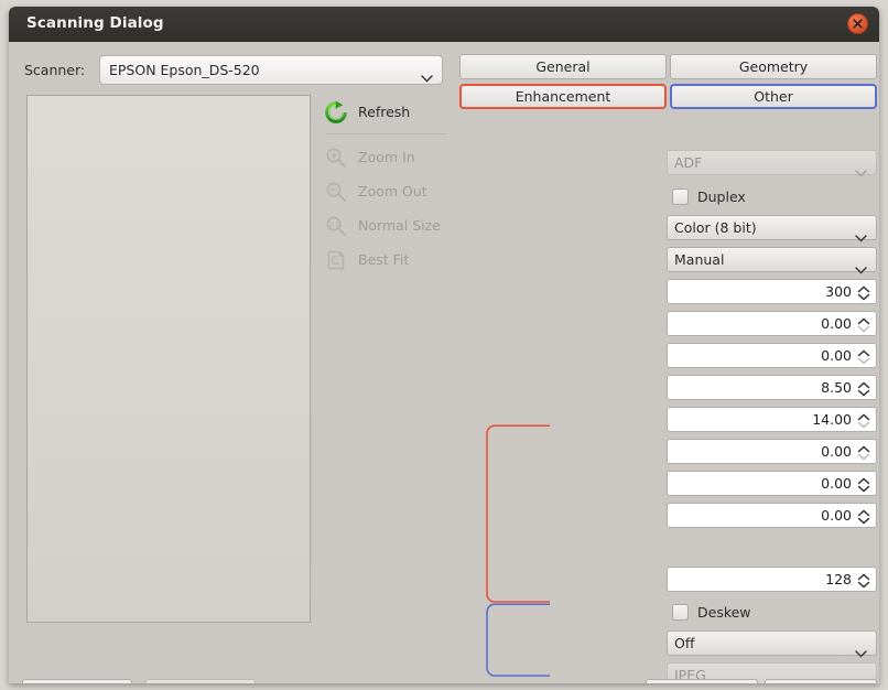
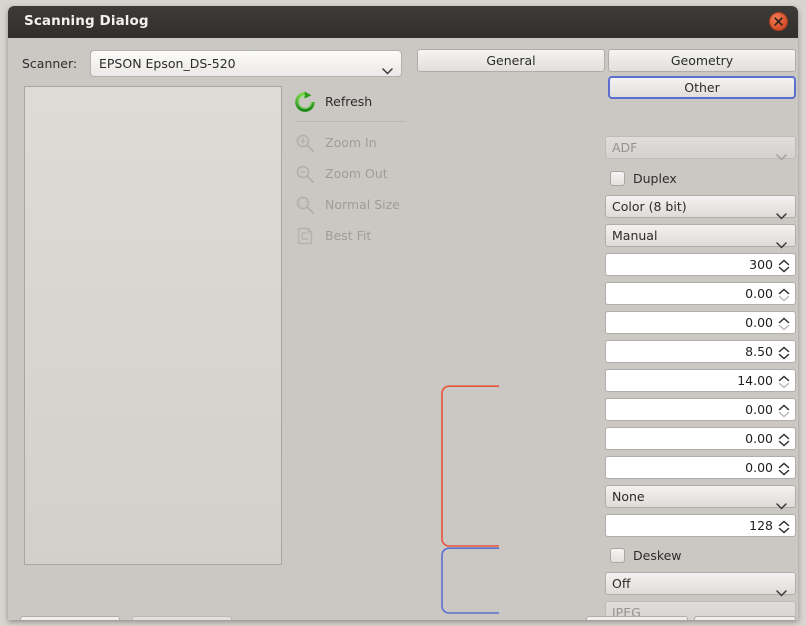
  Scanning Dialog
  Scanner:
  EPSON Epson_DS-520
  Refresh
  Zoom In
  Zoom Out
  Normal Size
  Best Fit
  General
  Geometry
- Enhancement
  Other
  ADF
  Duplex
  Color (8 bit)
  Manual
  300
  0.00
  0.00
  8.50
  14.00
  0.00
  0.00
  0.00
+ None
  128
  Deskew
  Off
  JPEG
